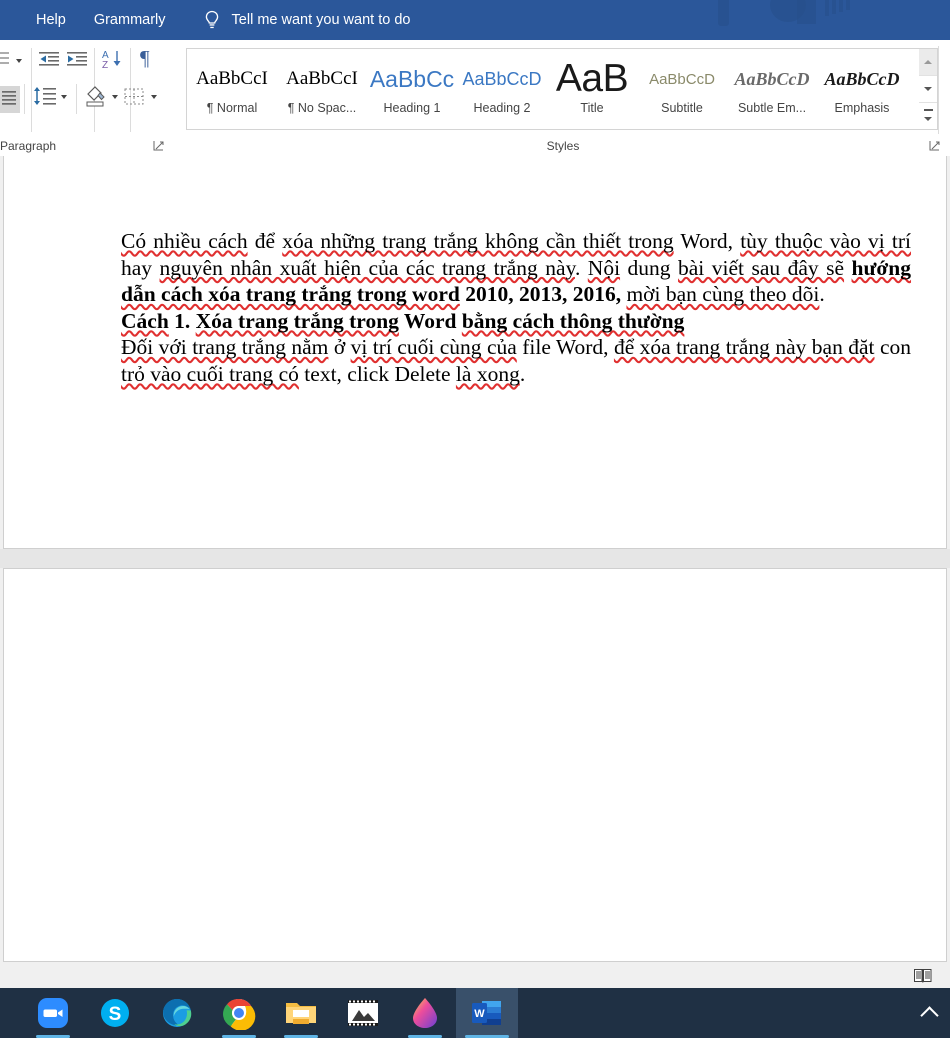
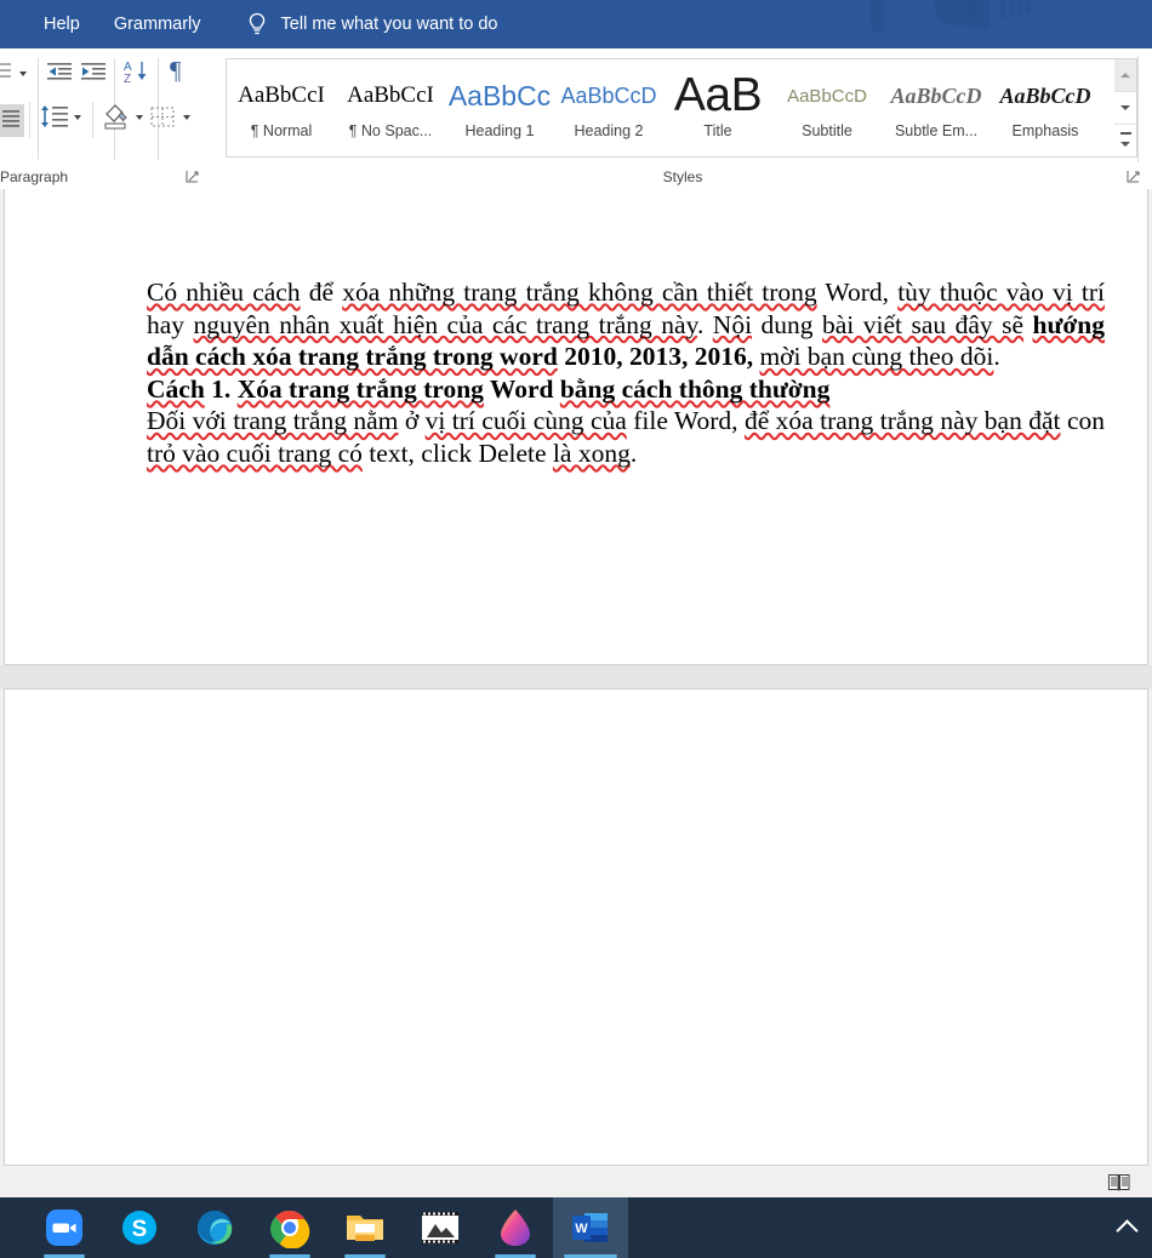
  Help
  Grammarly
- Tell me want you want to do
+ Tell me what you want to do
  A
  Z
  ¶
  Paragraph
  AaBbCcI
  ¶ Normal
  AaBbCcI
  ¶ No Spac...
  AaBbCc
  Heading 1
  AaBbCcD
  Heading 2
  AaB
  Title
  AaBbCcD
  Subtitle
  AaBbCcD
  Subtle Em...
  AaBbCcD
  Emphasis
  Styles
  Có nhiều cách để xóa những trang trắng không cần thiết trong Word, tùy thuộc vào vị trí hay nguyên nhân xuất hiện của các trang trắng này. Nội dung bài viết sau đây sẽ hướng dẫn cách xóa trang trắng trong word 2010, 2013, 2016, mời bạn cùng theo dõi.
  Cách 1. Xóa trang trắng trong Word bằng cách thông thường
  Đối với trang trắng nằm ở vị trí cuối cùng của file Word, để xóa trang trắng này bạn đặt con trỏ vào cuối trang có text, click Delete là xong.
  S
  W
